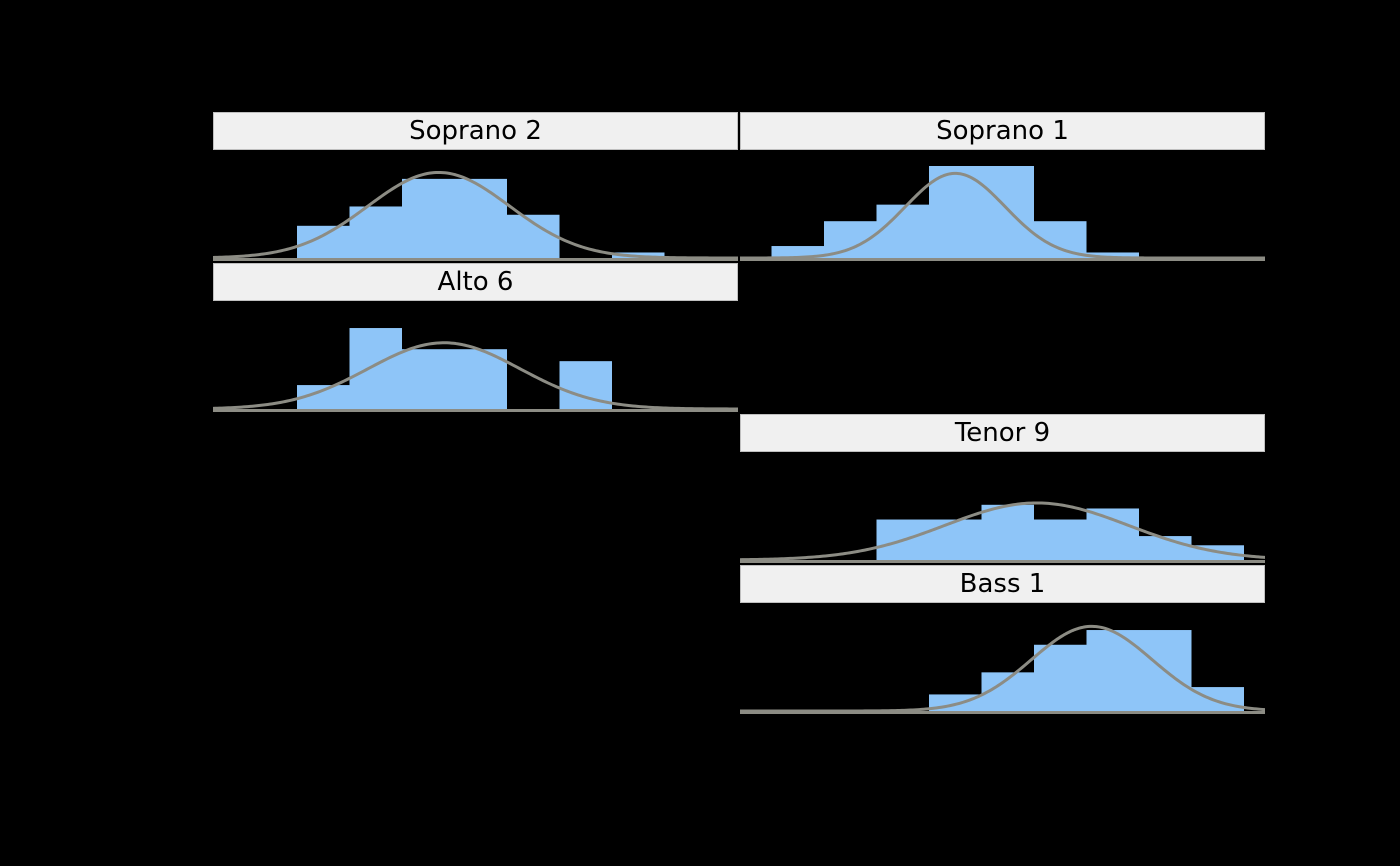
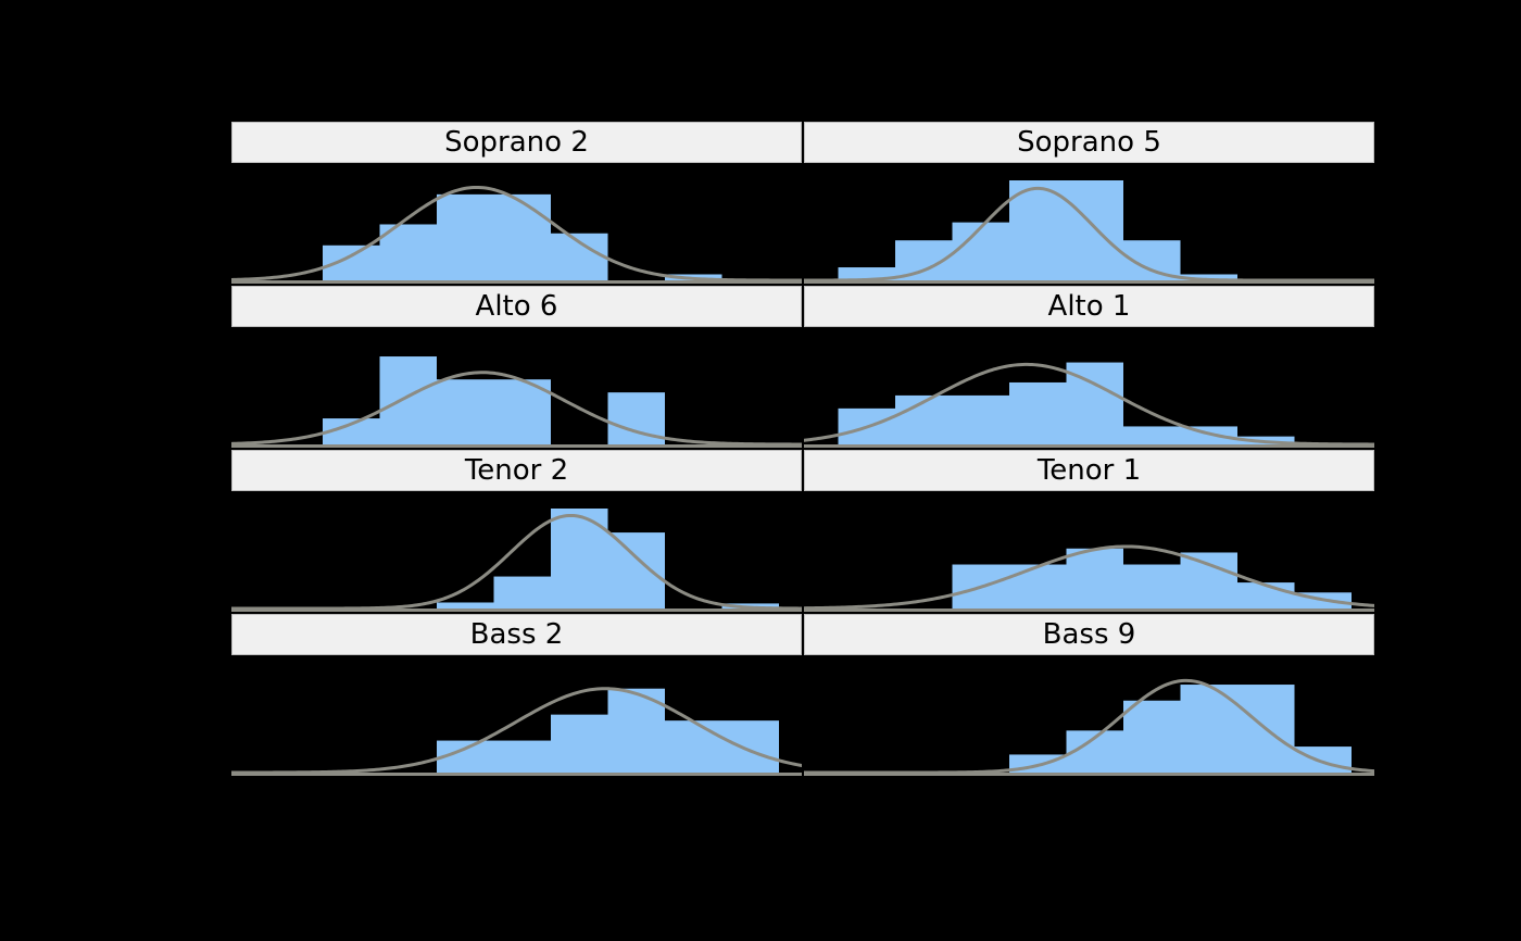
  Soprano 2
- Soprano 1
+ Soprano 5
  Alto 6
+ Alto 1
+ Tenor 2
- Tenor 9
+ Tenor 1
+ Bass 2
- Bass 1
+ Bass 9
